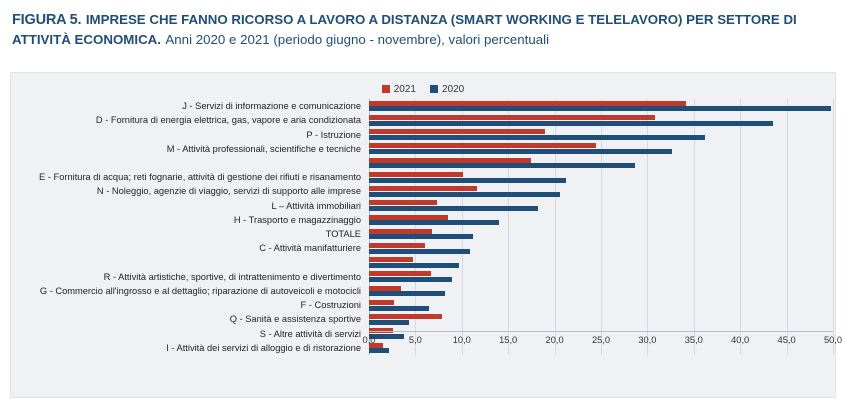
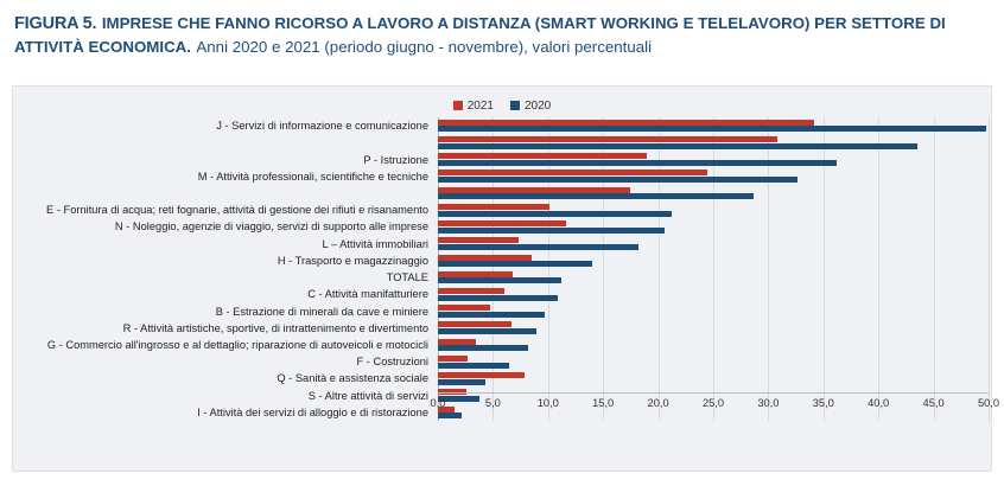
  FIGURA 5. IMPRESE CHE FANNO RICORSO A LAVORO A DISTANZA (SMART WORKING E TELELAVORO) PER SETTORE DI ATTIVITÀ ECONOMICA. Anni 2020 e 2021 (periodo giugno - novembre), valori percentuali
  2021
  2020
  J - Servizi di informazione e comunicazione
- D - Fornitura di energia elettrica, gas, vapore e aria condizionata
  P - Istruzione
  M - Attività professionali, scientifiche e tecniche
  E - Fornitura di acqua; reti fognarie, attività di gestione dei rifiuti e risanamento
  N - Noleggio, agenzie di viaggio, servizi di supporto alle imprese
  L – Attività immobiliari
  H - Trasporto e magazzinaggio
  TOTALE
  C - Attività manifatturiere
+ B - Estrazione di minerali da cave e miniere
  R - Attività artistiche, sportive, di intrattenimento e divertimento
  G - Commercio all'ingrosso e al dettaglio; riparazione di autoveicoli e motocicli
  F - Costruzioni
- Q - Sanità e assistenza sportive
+ Q - Sanità e assistenza sociale
  S - Altre attività di servizi
  I - Attività dei servizi di alloggio e di ristorazione
  0,0
  5,0
  10,0
  15,0
  20,0
  25,0
  30,0
  35,0
  40,0
  45,0
  50,0
